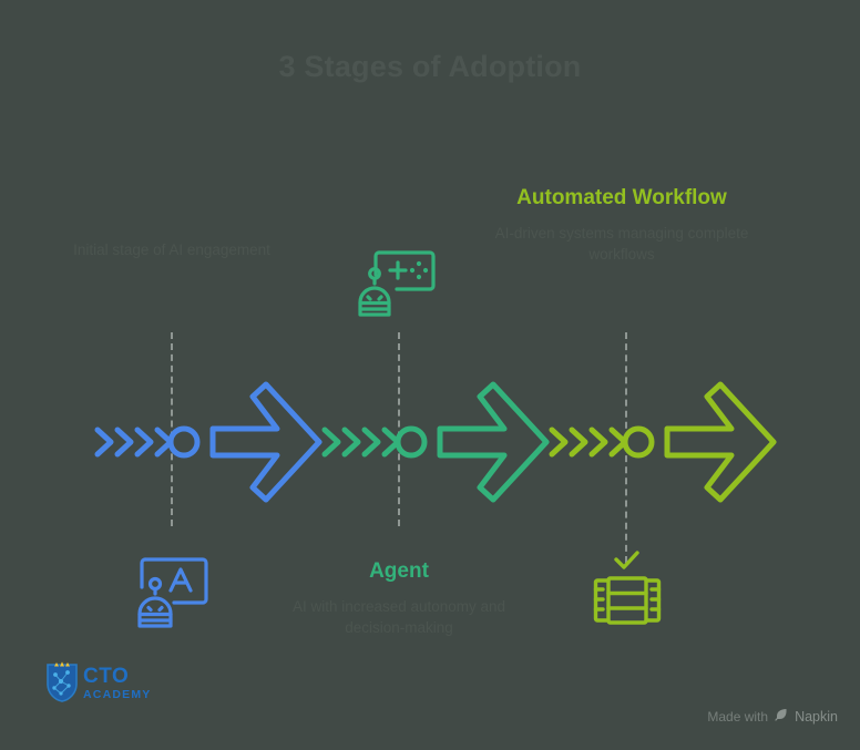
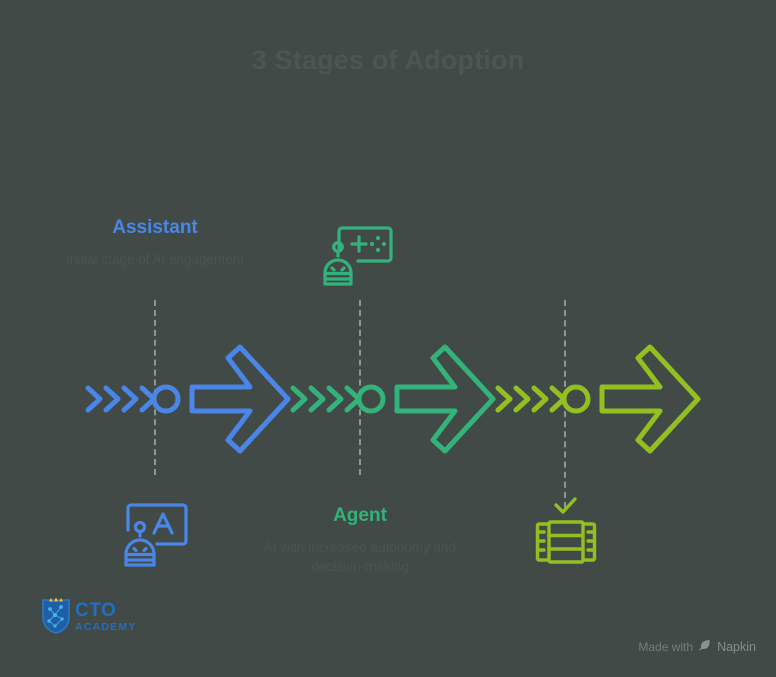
+ Assistant
  Agent
- Automated Workflow
  CTO
  ACADEMY
  Made with
  Napkin
